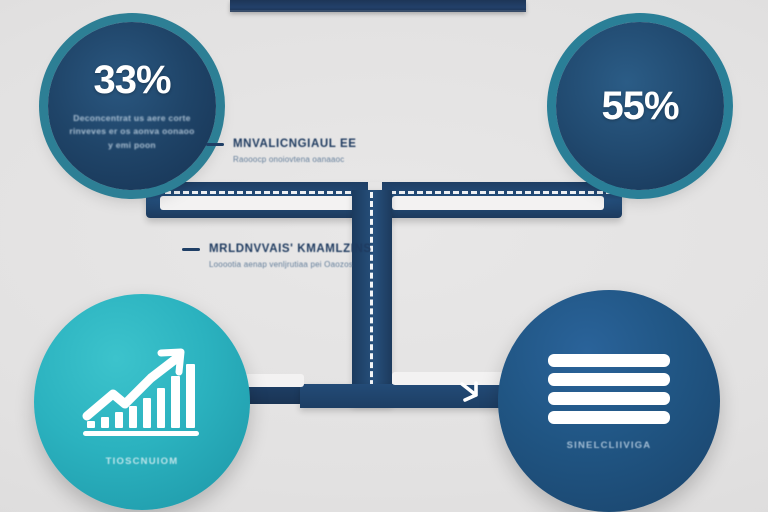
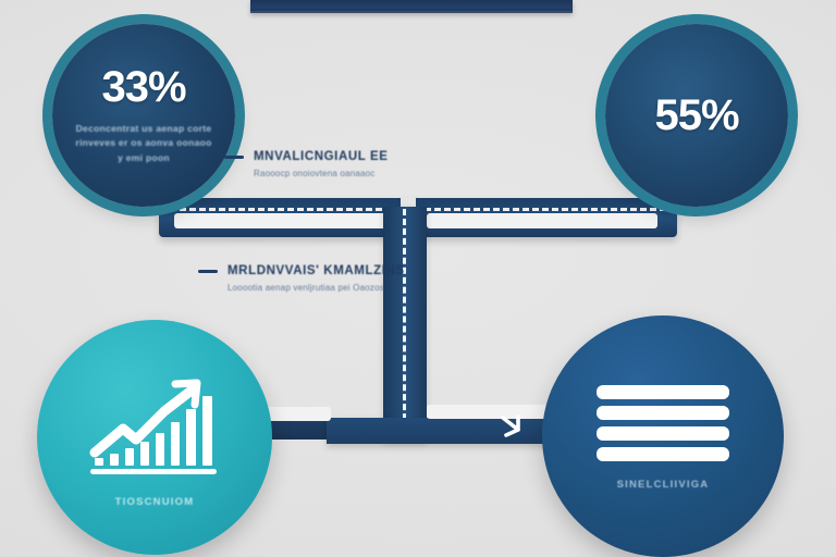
  33%
- Deconcentrat us aere corte rinveves er os aonva oonaoo y emi poon
+ Deconcentrat us aenap corte rinveves er os aonva oonaoo y emi poon
  55%
  MNVALICNGIAUL EE
  Raooocp onoiovtena oanaaoc
  MRLDNVVAIS' KMAMLZINS
  Looootia aenap venljrutiaa pei Oaozos
  TIOSCNUIOM
  SINELCLIIVIGA
